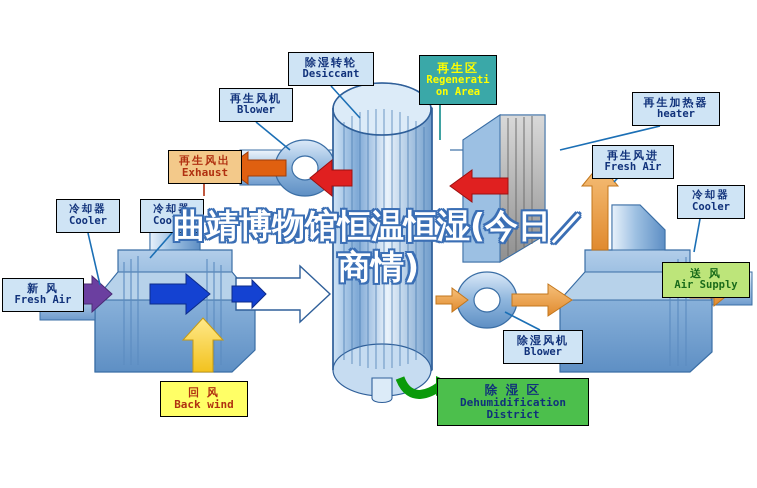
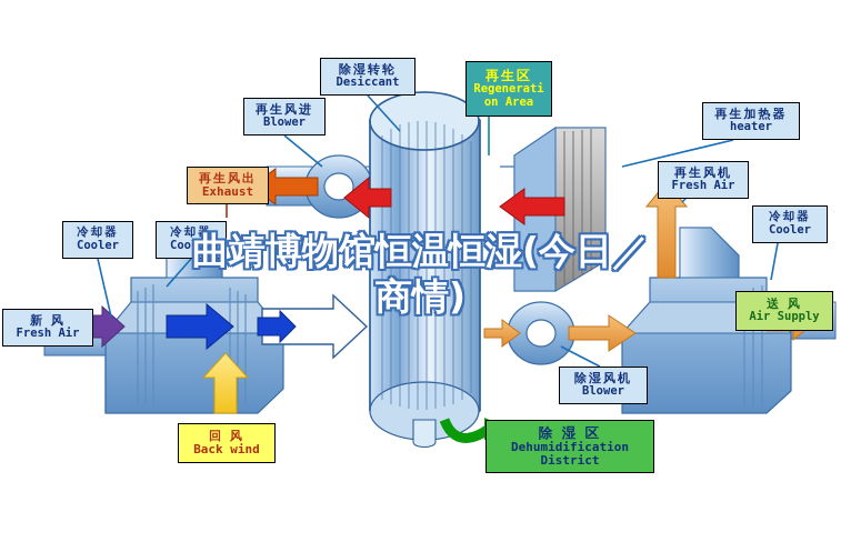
  除湿转轮
  Desiccant
  再生区
  Regenerati
  on Area
- 再生风机
+ 再生风进
  Blower
  再生加热器
  heater
  再生风出
  Exhaust
- 再生风进
+ 再生风机
  Fresh Air
  冷却器
  Cooler
  冷却器
  Cooler
  冷却器
  Cooler
  新 风
  Fresh Air
  送 风
  Air Supply
  除湿风机
  Blower
  回 风
  Back wind
  除 湿 区
  Dehumidification
  District
  曲靖博物馆恒温恒湿(今日／
  商情)
